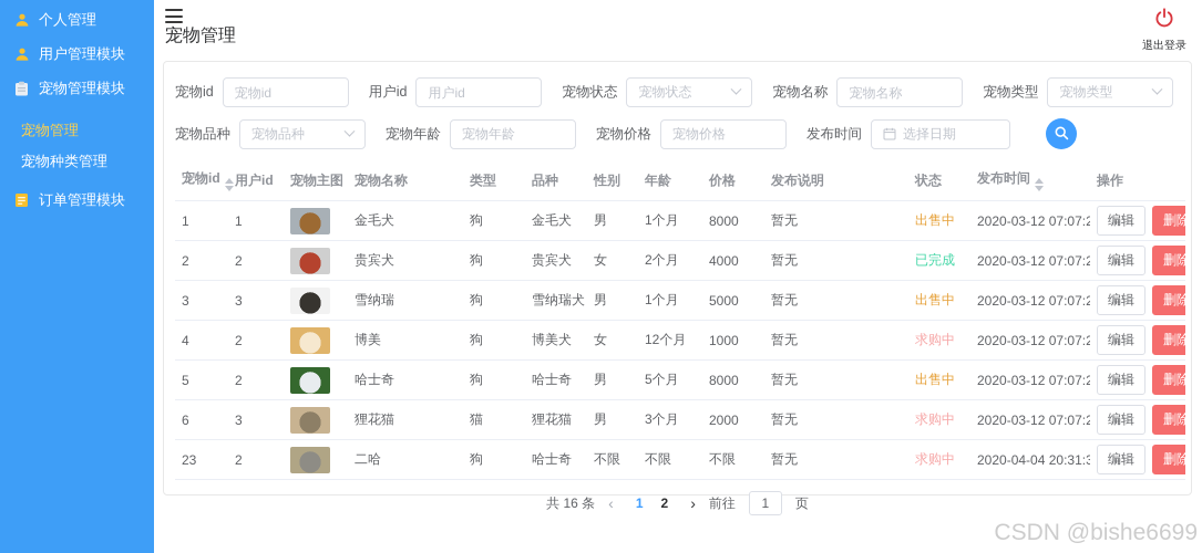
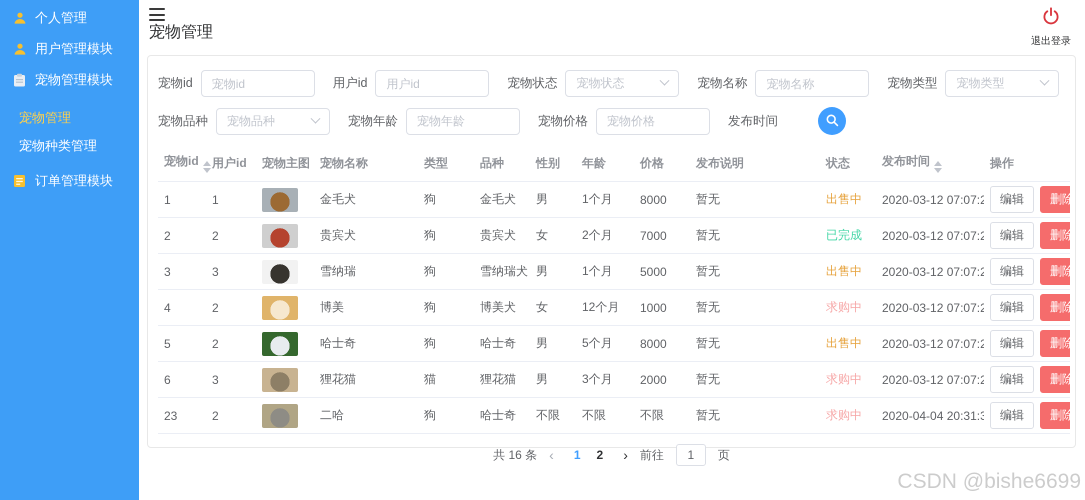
  个人管理
  用户管理模块
  宠物管理模块
  宠物管理
  宠物种类管理
  订单管理模块
  宠物管理
  退出登录
  宠物id
  宠物id
  用户id
  用户id
  宠物状态
  宠物状态
  宠物名称
  宠物名称
  宠物类型
  宠物类型
  宠物品种
  宠物品种
  宠物年龄
  宠物年龄
  宠物价格
  宠物价格
  发布时间
- 选择日期
  宠物id	用户id	宠物主图	宠物名称	类型	品种	性别	年龄	价格	发布说明	状态	发布时间	操作
  1	1		金毛犬	狗	金毛犬	男	1个月	8000	暂无	出售中	2020-03-12 07:07:2	编辑 删除
- 2	2		贵宾犬	狗	贵宾犬	女	2个月	4000	暂无	已完成	2020-03-12 07:07:2	编辑 删除
+ 2	2		贵宾犬	狗	贵宾犬	女	2个月	7000	暂无	已完成	2020-03-12 07:07:2	编辑 删除
  3	3		雪纳瑞	狗	雪纳瑞犬	男	1个月	5000	暂无	出售中	2020-03-12 07:07:2	编辑 删除
  4	2		博美	狗	博美犬	女	12个月	1000	暂无	求购中	2020-03-12 07:07:2	编辑 删除
  5	2		哈士奇	狗	哈士奇	男	5个月	8000	暂无	出售中	2020-03-12 07:07:2	编辑 删除
  6	3		狸花猫	猫	狸花猫	男	3个月	2000	暂无	求购中	2020-03-12 07:07:2	编辑 删除
  23	2		二哈	狗	哈士奇	不限	不限	不限	暂无	求购中	2020-04-04 20:31:3	编辑 删除
  共 16 条
  ‹
  1 2
  ›
  前往
  1
  页
  CSDN @bishe6699
